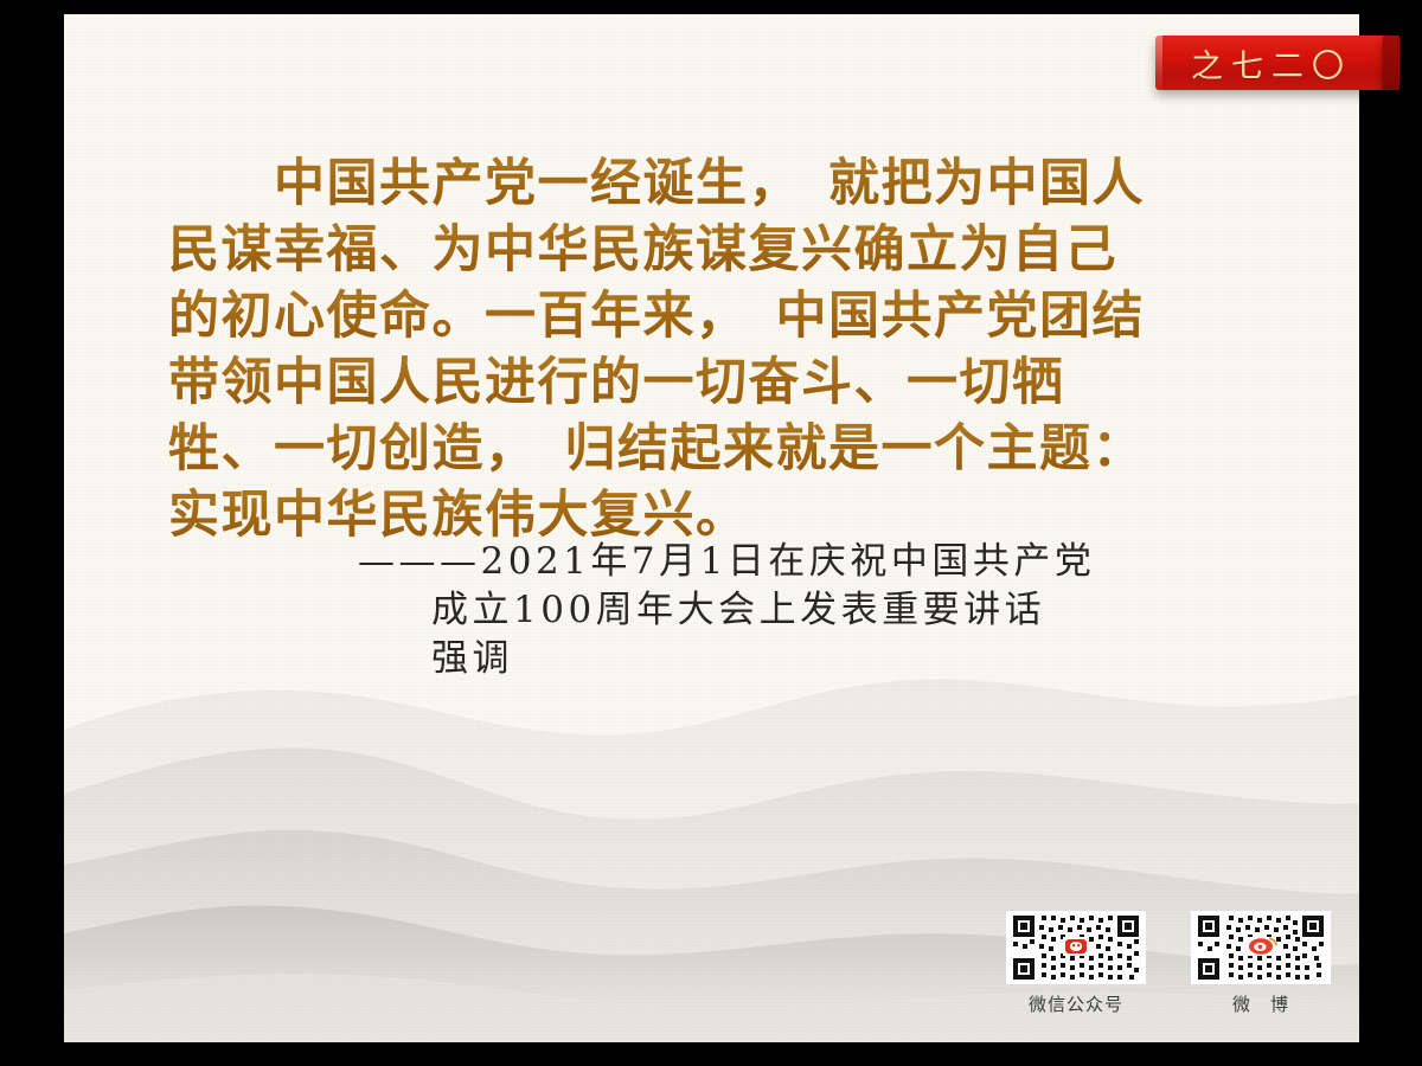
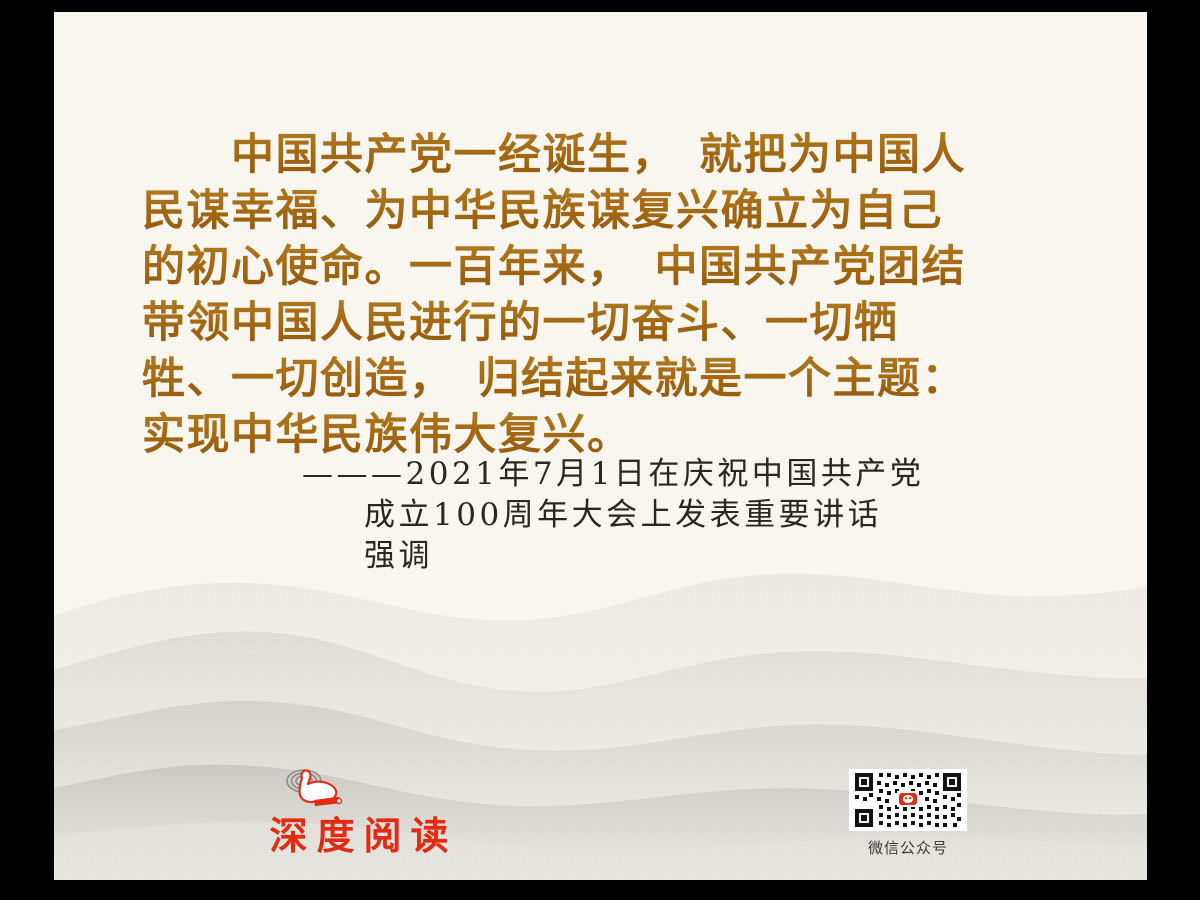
+ 深度阅读
  微信公众号
- 微 博
- 之七二〇
